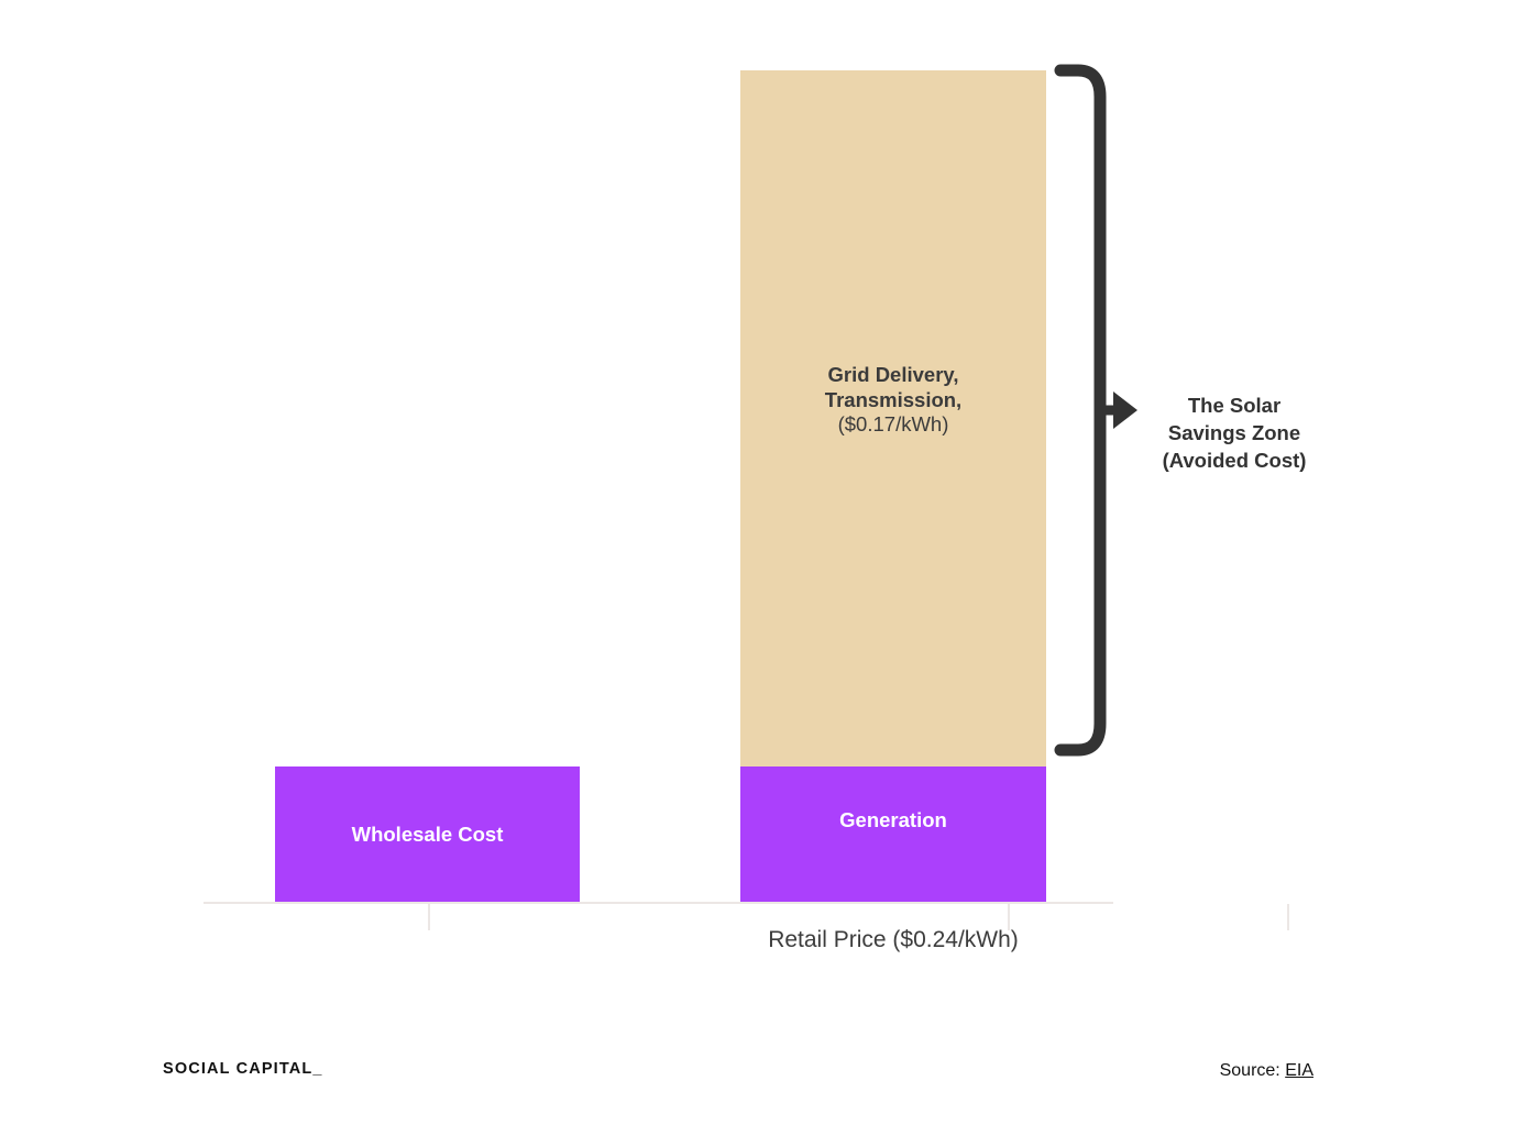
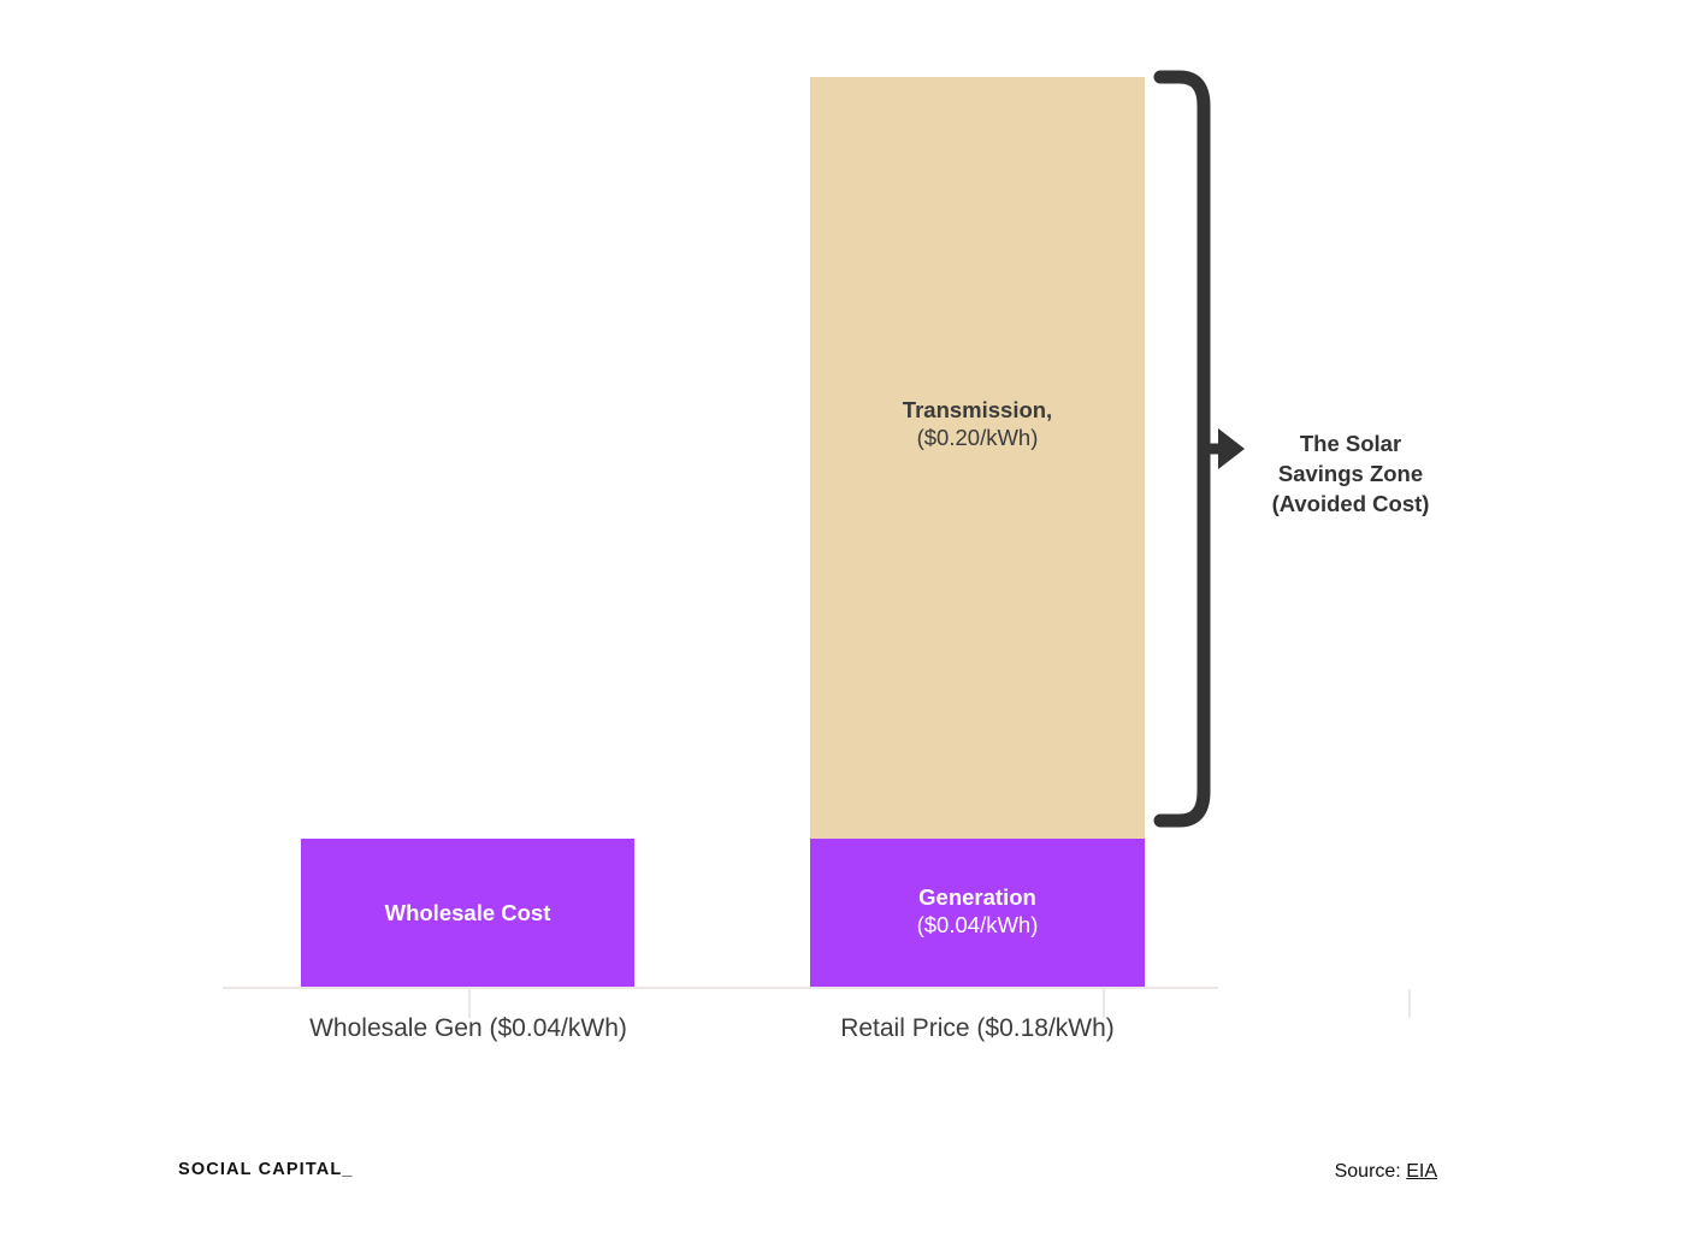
- Grid Delivery,
  Transmission,
- ($0.17/kWh)
+ ($0.20/kWh)
  Wholesale Cost
  Generation
+ ($0.04/kWh)
+ Wholesale Gen ($0.04/kWh)
- Retail Price ($0.24/kWh)
+ Retail Price ($0.18/kWh)
  The Solar
  Savings Zone
  (Avoided Cost)
  SOCIAL CAPITAL_
  Source: EIA
